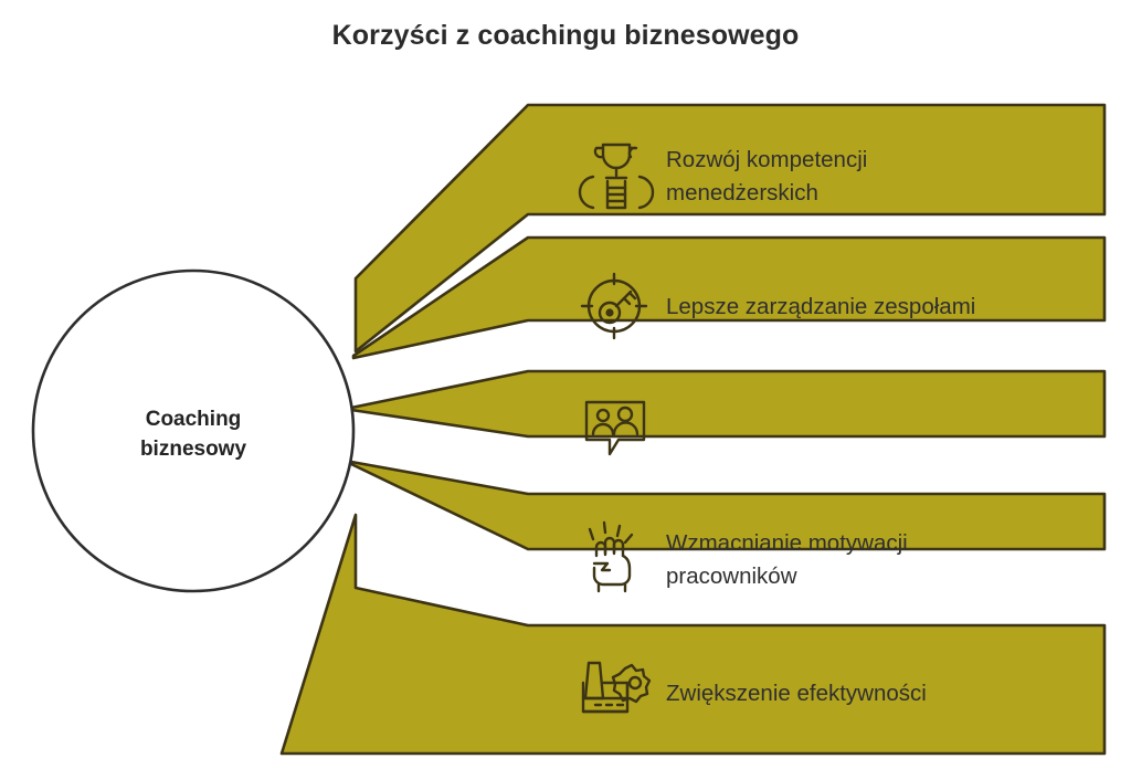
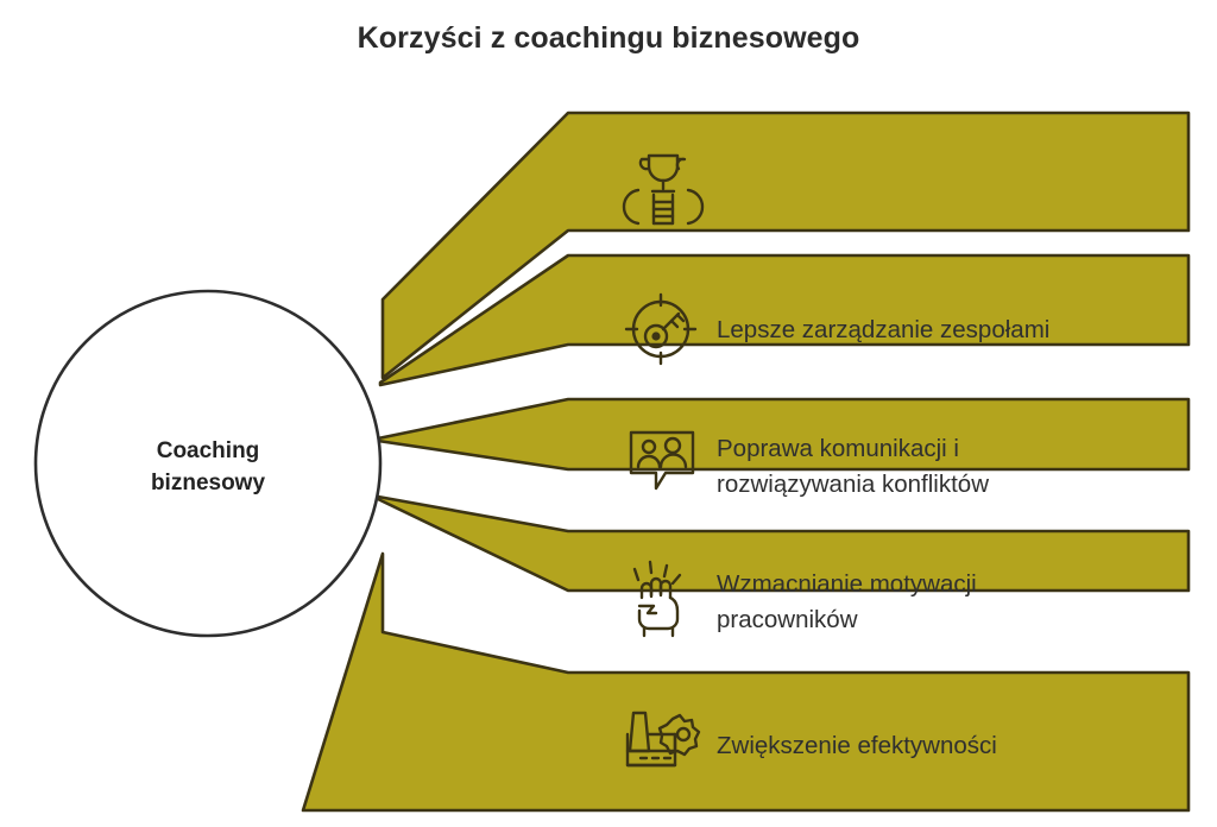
  Korzyści z coachingu biznesowego
  Coaching
  biznesowy
- Rozwój kompetencji
- menedżerskich
  Lepsze zarządzanie zespołami
+ Poprawa komunikacji i
+ rozwiązywania konfliktów
  Wzmacnianie motywacji
  pracowników
  Zwiększenie efektywności
